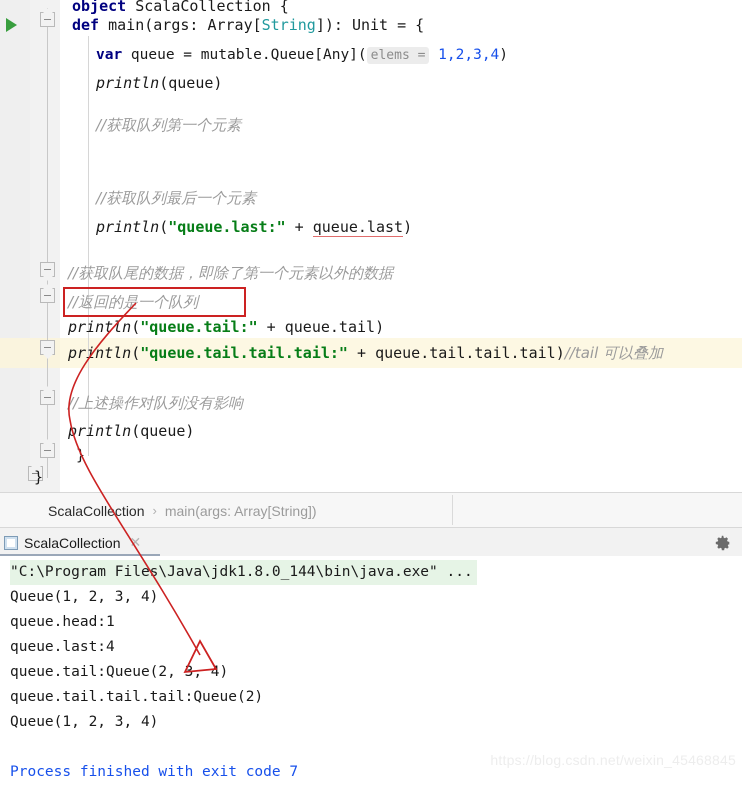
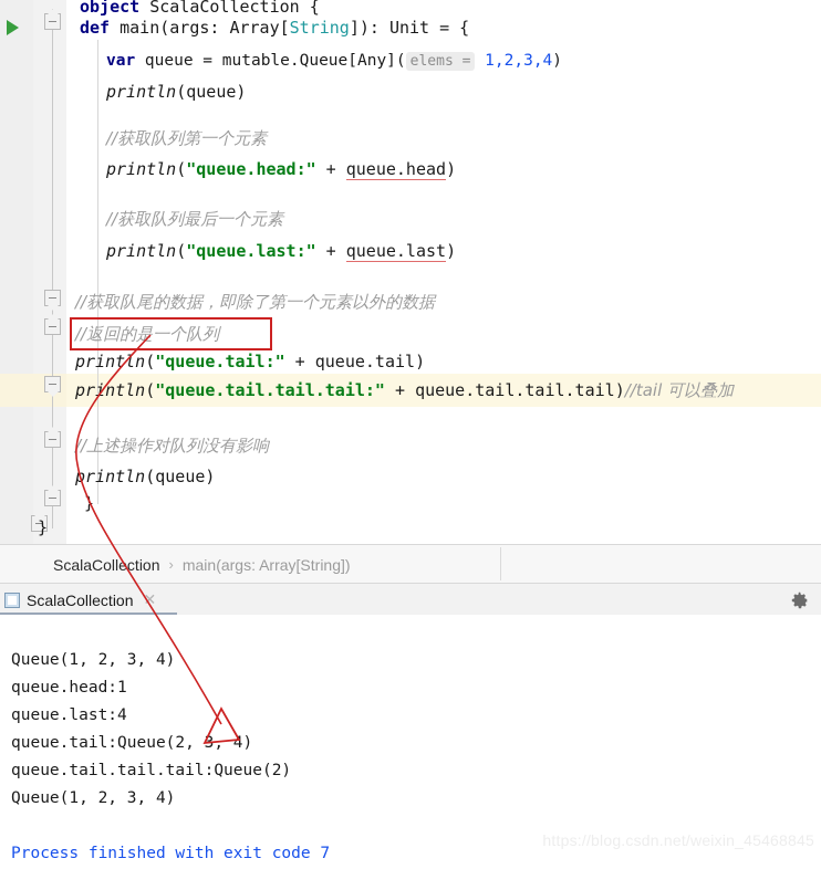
  object ScalaCollection {
  def main(args: Array[String]): Unit = {
  var queue = mutable.Queue[Any]( elems = 1,2,3,4)
  println(queue)
  //获取队列第一个元素
+ println("queue.head:" + queue.head)
  //获取队列最后一个元素
  println("queue.last:" + queue.last)
  //获取队尾的数据，即除了第一个元素以外的数据
  //返回的是一个队列
  println("queue.tail:" + queue.tail)
  println("queue.tail.tail.tail:" + queue.tail.tail.tail)//tail 可以叠加
  //上述操作对队列没有影响
  rintln(queue)
  }
  }
  ScalaCollection
  ›
  main(args: Array[String])
  ScalaCollection
  ✕
- "C:\Program Files\Java\jdk1.8.0_144\bin\java.exe" ...
  Queue(1, 2, 3, 4)
  queue.head:1
  queue.last:4
  queue.tail:Queue(2,, 4)
  queue.tail.tail.tail:Queue(2)
  Queue(1, 2, 3, 4)
  Process finished with exit code 7
